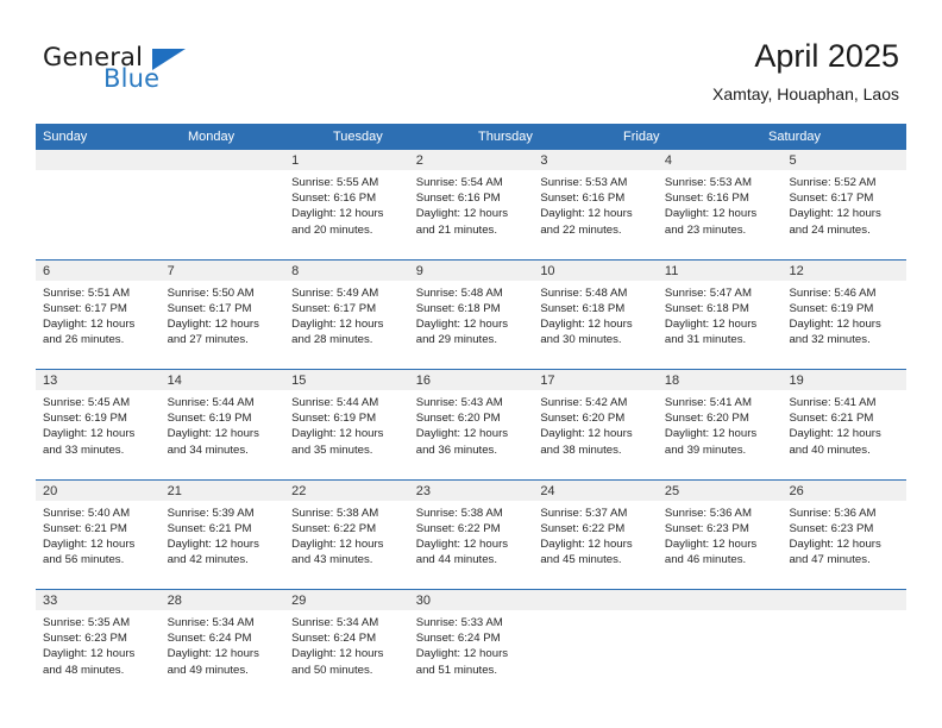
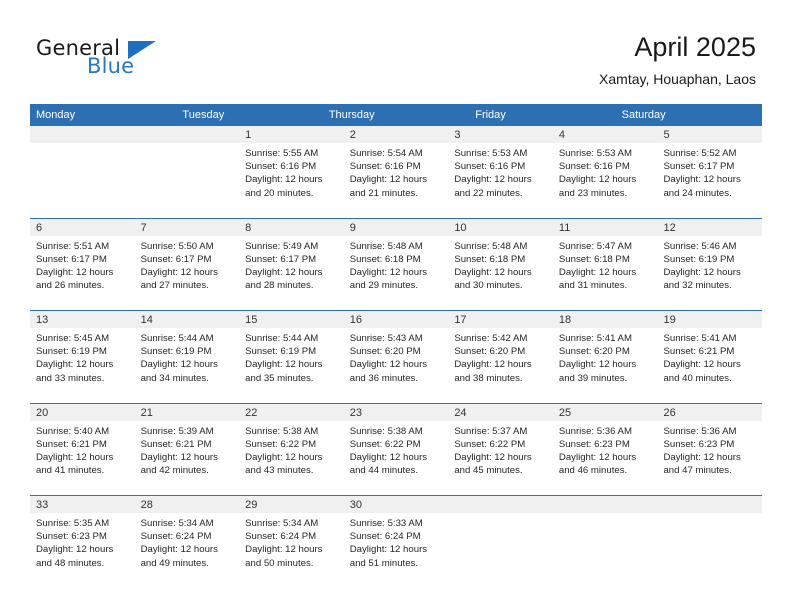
  General
  Blue
  April 2025
  Xamtay, Houaphan, Laos
- Sunday
  Monday
  Tuesday
  Thursday
  Friday
  Saturday
  1
  Sunrise: 5:55 AM
  Sunset: 6:16 PM
  Daylight: 12 hours
  and 20 minutes.
  2
  Sunrise: 5:54 AM
  Sunset: 6:16 PM
  Daylight: 12 hours
  and 21 minutes.
  3
  Sunrise: 5:53 AM
  Sunset: 6:16 PM
  Daylight: 12 hours
  and 22 minutes.
  4
  Sunrise: 5:53 AM
  Sunset: 6:16 PM
  Daylight: 12 hours
  and 23 minutes.
  5
  Sunrise: 5:52 AM
  Sunset: 6:17 PM
  Daylight: 12 hours
  and 24 minutes.
  6
  Sunrise: 5:51 AM
  Sunset: 6:17 PM
  Daylight: 12 hours
  and 26 minutes.
  7
  Sunrise: 5:50 AM
  Sunset: 6:17 PM
  Daylight: 12 hours
  and 27 minutes.
  8
  Sunrise: 5:49 AM
  Sunset: 6:17 PM
  Daylight: 12 hours
  and 28 minutes.
  9
  Sunrise: 5:48 AM
  Sunset: 6:18 PM
  Daylight: 12 hours
  and 29 minutes.
  10
  Sunrise: 5:48 AM
  Sunset: 6:18 PM
  Daylight: 12 hours
  and 30 minutes.
  11
  Sunrise: 5:47 AM
  Sunset: 6:18 PM
  Daylight: 12 hours
  and 31 minutes.
  12
  Sunrise: 5:46 AM
  Sunset: 6:19 PM
  Daylight: 12 hours
  and 32 minutes.
  13
  Sunrise: 5:45 AM
  Sunset: 6:19 PM
  Daylight: 12 hours
  and 33 minutes.
  14
  Sunrise: 5:44 AM
  Sunset: 6:19 PM
  Daylight: 12 hours
  and 34 minutes.
  15
  Sunrise: 5:44 AM
  Sunset: 6:19 PM
  Daylight: 12 hours
  and 35 minutes.
  16
  Sunrise: 5:43 AM
  Sunset: 6:20 PM
  Daylight: 12 hours
  and 36 minutes.
  17
  Sunrise: 5:42 AM
  Sunset: 6:20 PM
  Daylight: 12 hours
  and 38 minutes.
  18
  Sunrise: 5:41 AM
  Sunset: 6:20 PM
  Daylight: 12 hours
  and 39 minutes.
  19
  Sunrise: 5:41 AM
  Sunset: 6:21 PM
  Daylight: 12 hours
  and 40 minutes.
  20
  Sunrise: 5:40 AM
  Sunset: 6:21 PM
  Daylight: 12 hours
- and 56 minutes.
+ and 41 minutes.
  21
  Sunrise: 5:39 AM
  Sunset: 6:21 PM
  Daylight: 12 hours
  and 42 minutes.
  22
  Sunrise: 5:38 AM
  Sunset: 6:22 PM
  Daylight: 12 hours
  and 43 minutes.
  23
  Sunrise: 5:38 AM
  Sunset: 6:22 PM
  Daylight: 12 hours
  and 44 minutes.
  24
  Sunrise: 5:37 AM
  Sunset: 6:22 PM
  Daylight: 12 hours
  and 45 minutes.
  25
  Sunrise: 5:36 AM
  Sunset: 6:23 PM
  Daylight: 12 hours
  and 46 minutes.
  26
  Sunrise: 5:36 AM
  Sunset: 6:23 PM
  Daylight: 12 hours
  and 47 minutes.
  33
  Sunrise: 5:35 AM
  Sunset: 6:23 PM
  Daylight: 12 hours
  and 48 minutes.
  28
  Sunrise: 5:34 AM
  Sunset: 6:24 PM
  Daylight: 12 hours
  and 49 minutes.
  29
  Sunrise: 5:34 AM
  Sunset: 6:24 PM
  Daylight: 12 hours
  and 50 minutes.
  30
  Sunrise: 5:33 AM
  Sunset: 6:24 PM
  Daylight: 12 hours
  and 51 minutes.
